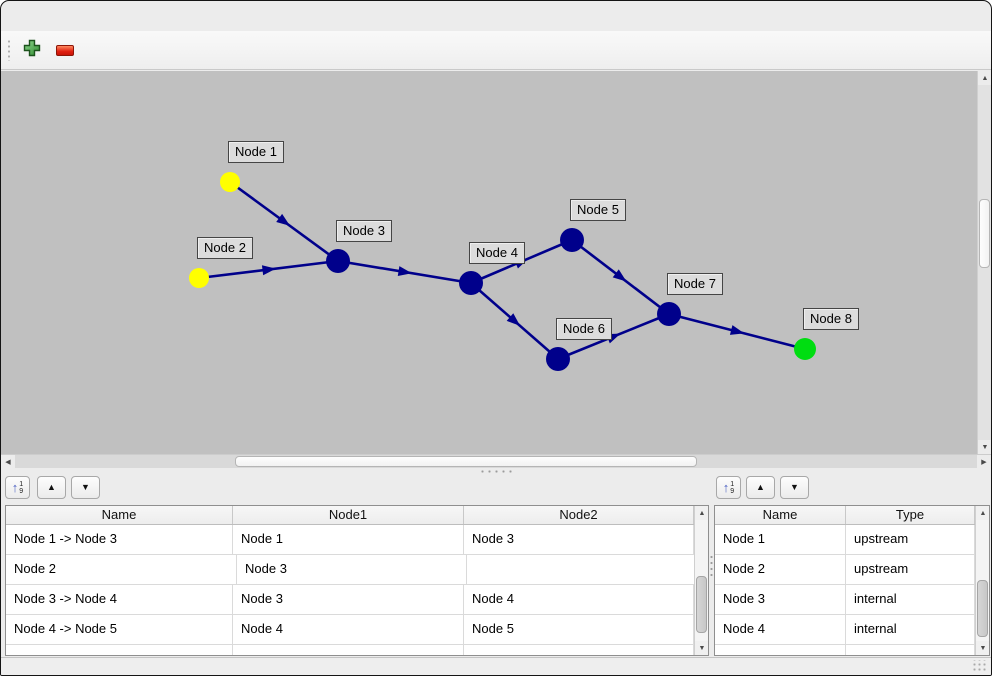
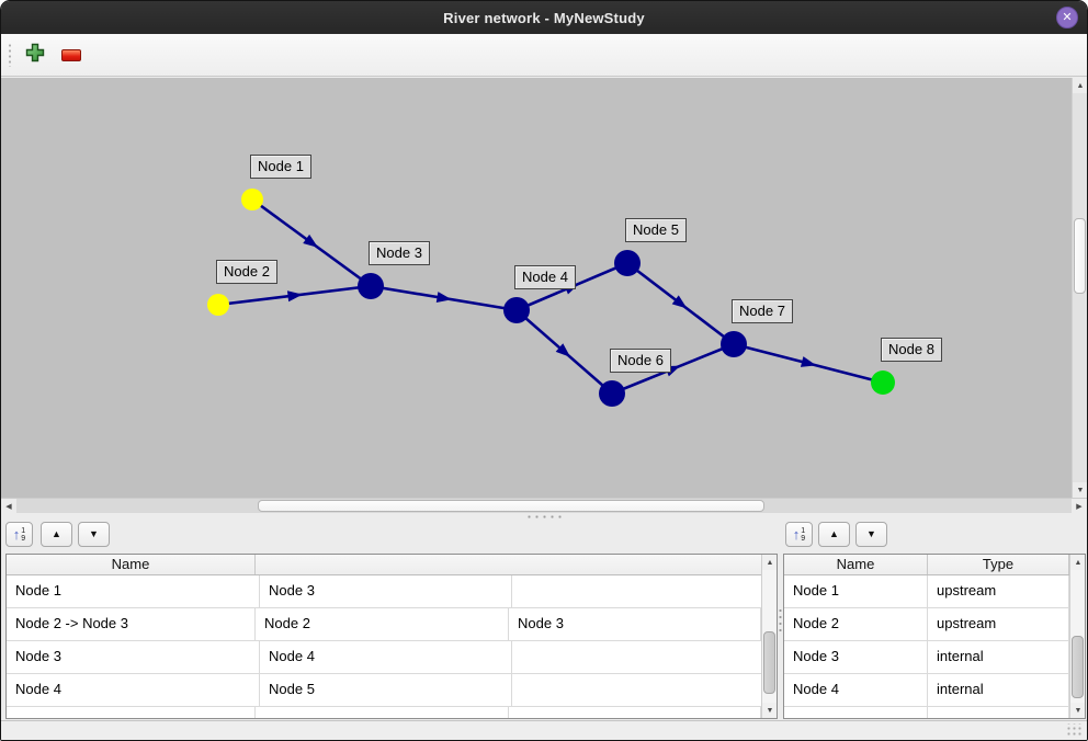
+ River network - MyNewStudy
+ ✕
  Node 1
  Node 2
  Node 3
  Node 4
  Node 5
  Node 6
  Node 7
  Node 8
  ↑
  ▲
  ▼
  Name
- Node1
- Node2
- Node 1 -> Node 3
  Node 1
  Node 3
+ Node 2 -> Node 3
  Node 2
  Node 3
- Node 3 -> Node 4
  Node 3
  Node 4
- Node 4 -> Node 5
  Node 4
  Node 5
  ↑
  ▲
  ▼
  Name
  Type
  Node 1
  upstream
  Node 2
  upstream
  Node 3
  internal
  Node 4
  internal
